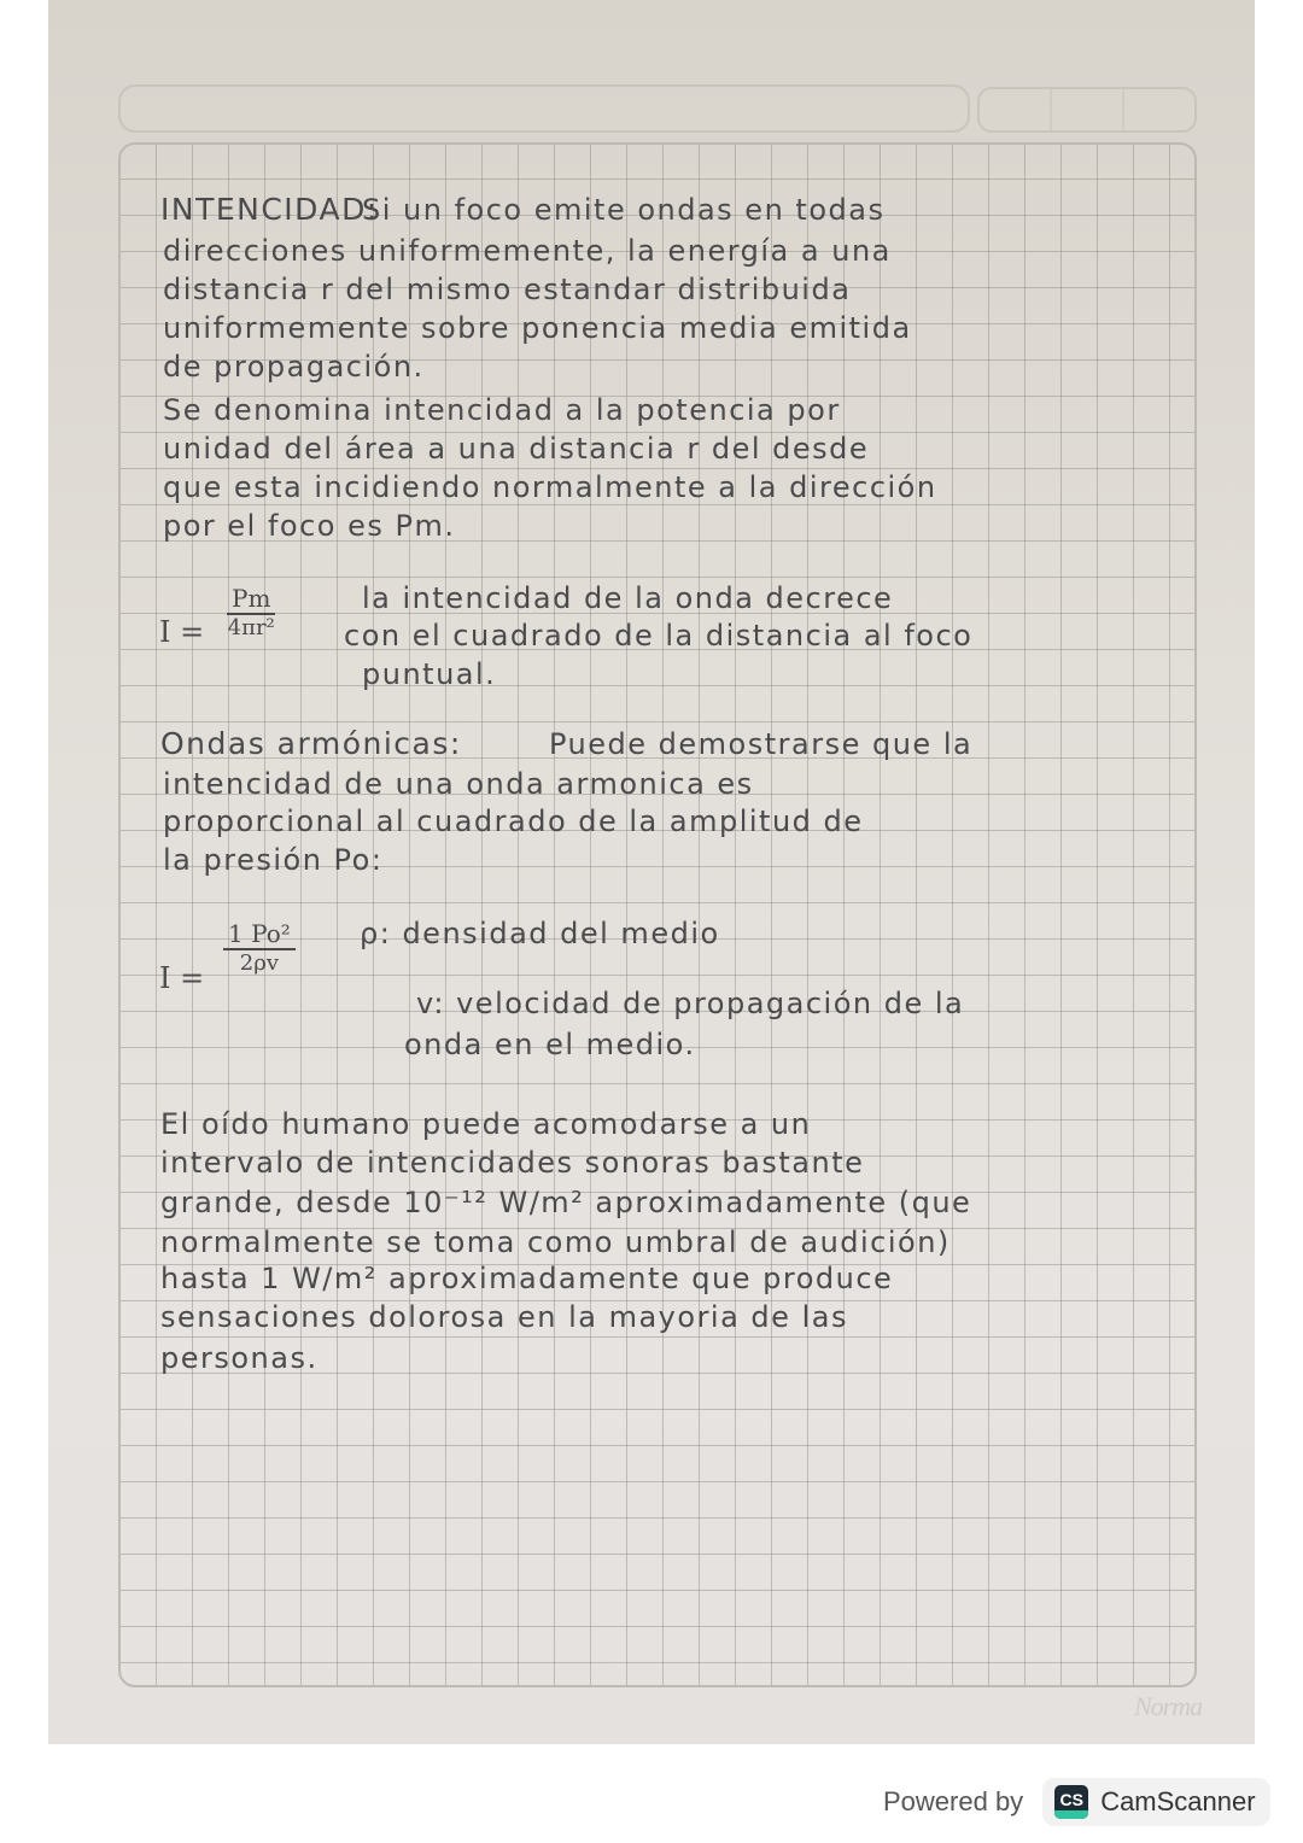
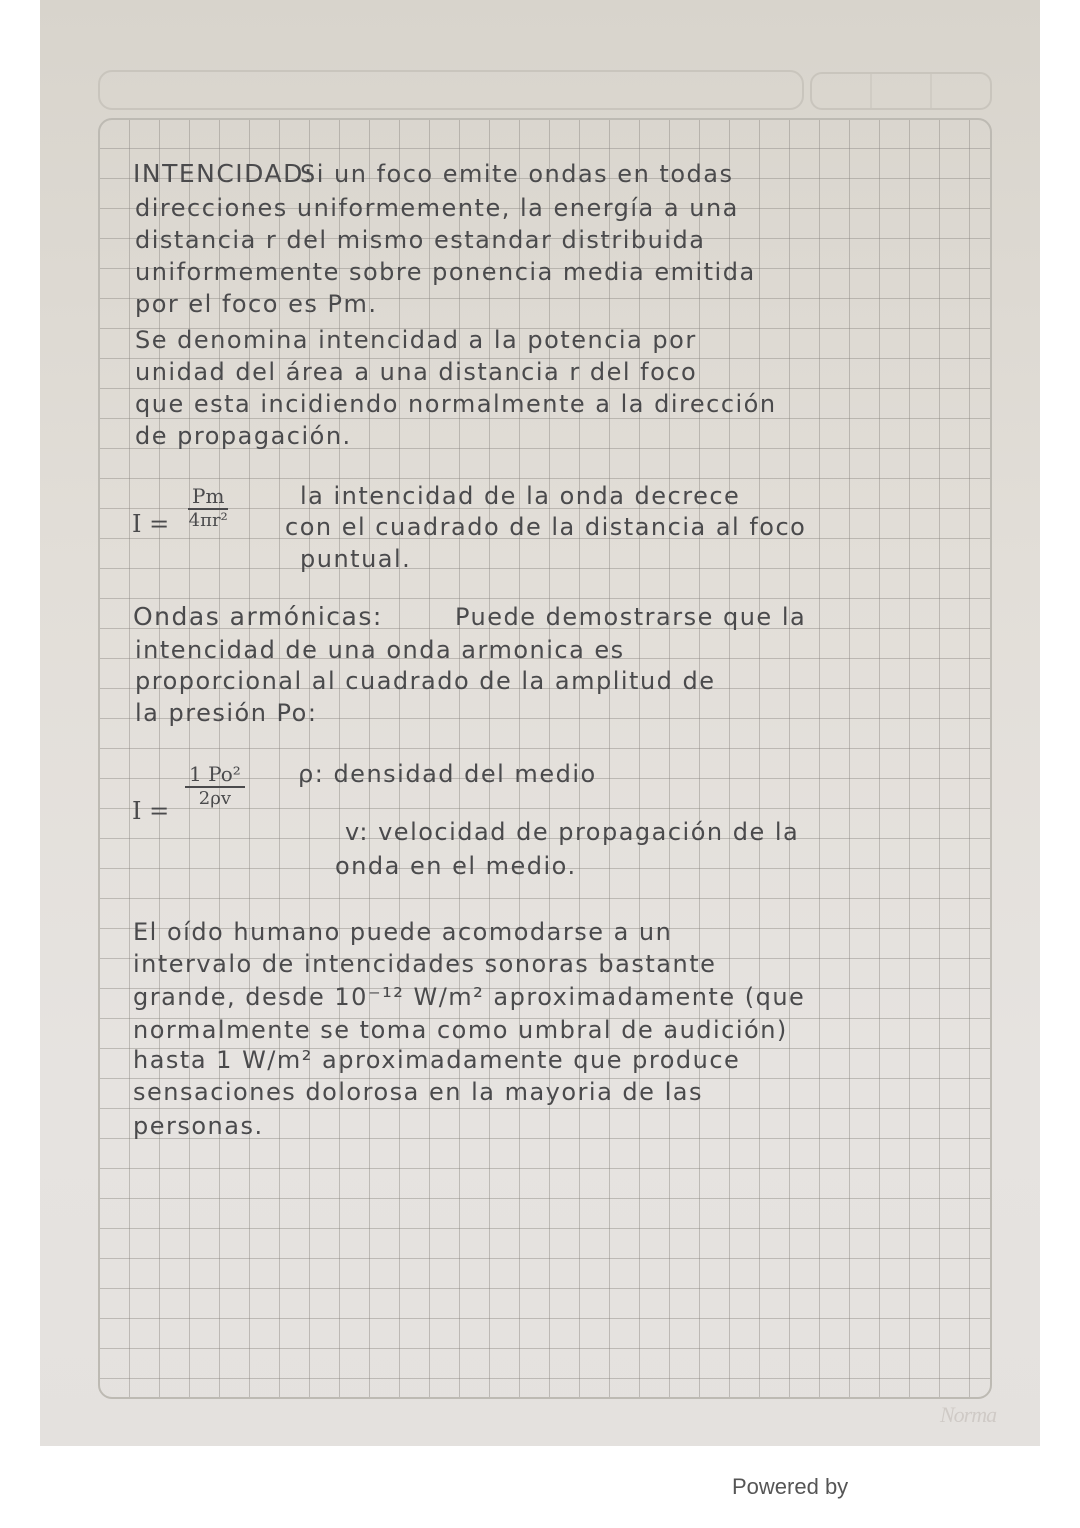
  Norma
  INTENCIDAD:
  Si un foco emite ondas en todas
  direcciones uniformemente, la energía a una
  distancia r del mismo estandar distribuida
  uniformemente sobre ponencia media emitida
- de propagación.
+ por el foco es Pm.
  Se denomina intencidad a la potencia por
- unidad del área a una distancia r del desde
+ unidad del área a una distancia r del foco
  que esta incidiendo normalmente a la dirección
- por el foco es Pm.
+ de propagación.
  I =
  Pm
  4πr²
  la intencidad de la onda decrece
  con el cuadrado de la distancia al foco
  puntual.
  Ondas armónicas:
  Puede demostrarse que la
  intencidad de una onda armonica es
  proporcional al cuadrado de la amplitud de
  la presión Po:
  I =
  1 Po²
  2ρv
  ρ: densidad del medio
  v: velocidad de propagación de la
  onda en el medio.
  El oído humano puede acomodarse a un
  intervalo de intencidades sonoras bastante
  grande, desde 10⁻¹² W/m² aproximadamente (que
  normalmente se toma como umbral de audición)
  hasta 1 W/m² aproximadamente que produce
  sensaciones dolorosa en la mayoria de las
  personas.
  Powered by
- CS
- CamScanner
